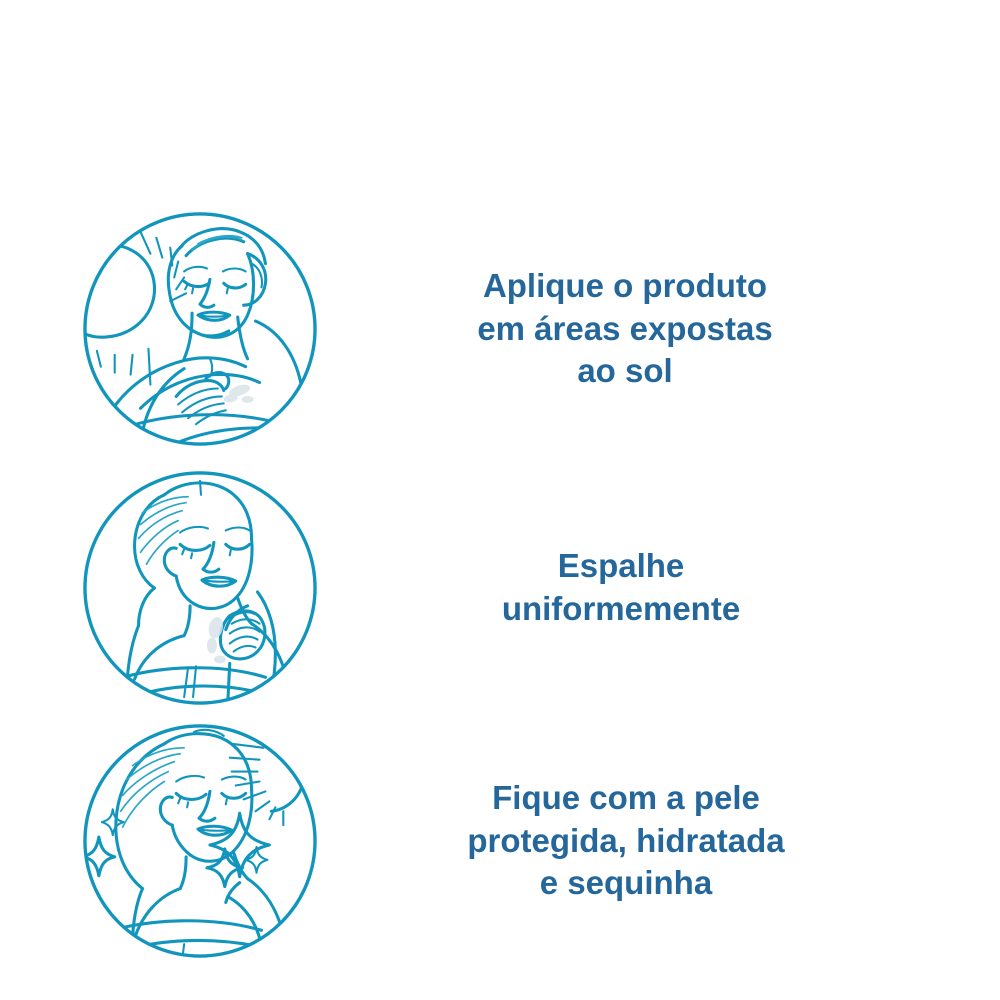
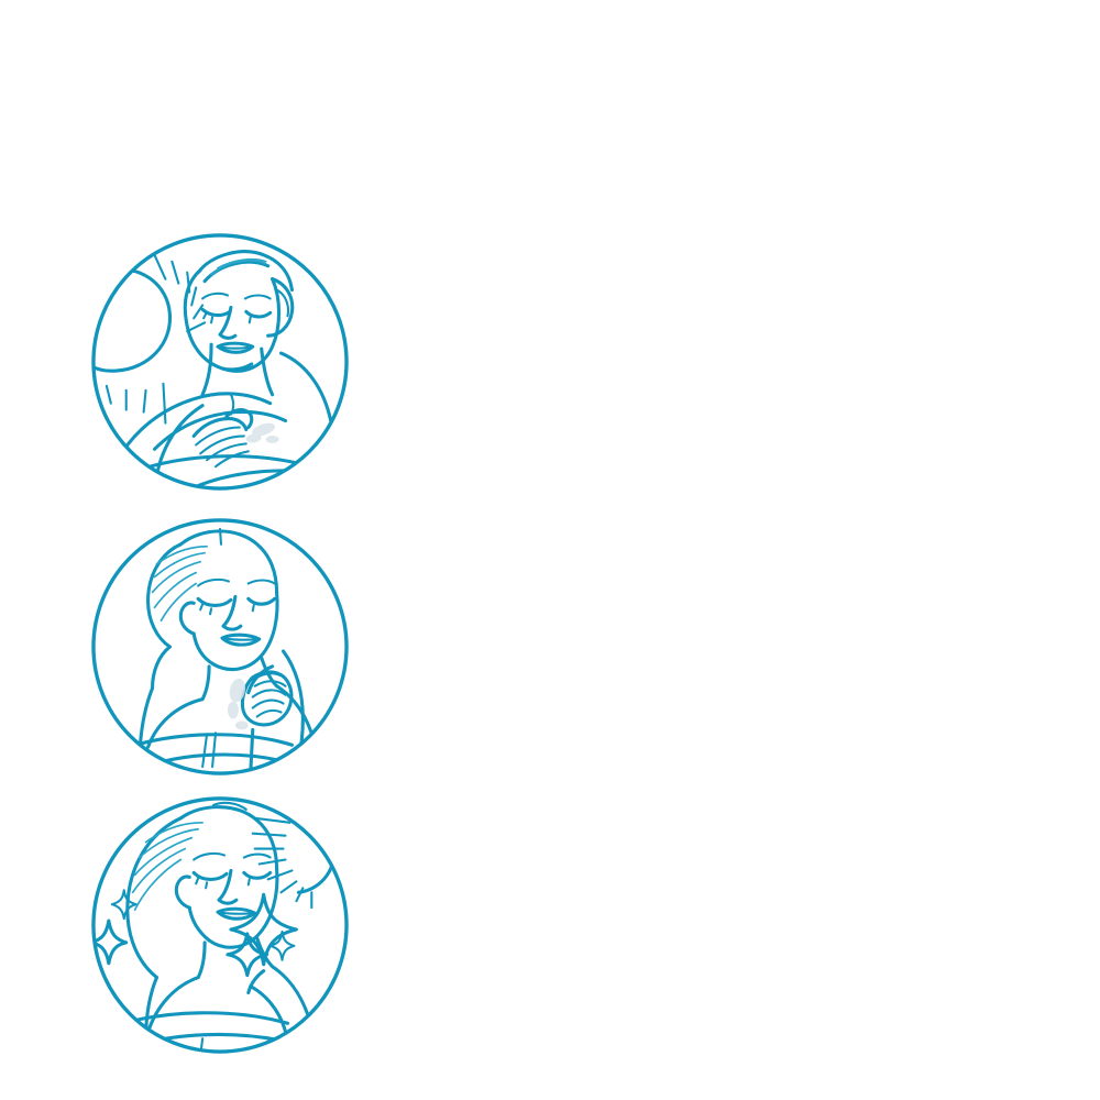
- Aplique o produto
- em áreas expostas
- ao sol
- Espalhe
- uniformemente
- Fique com a pele
- protegida, hidratada
- e sequinha
